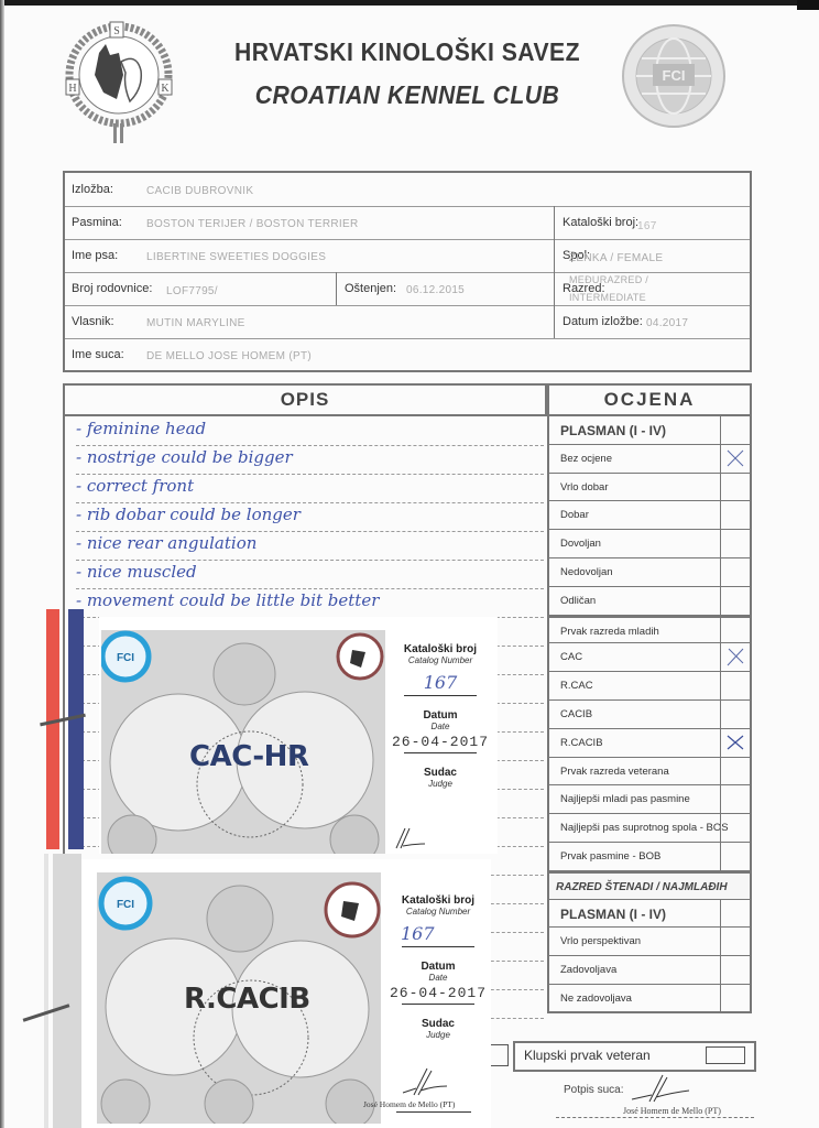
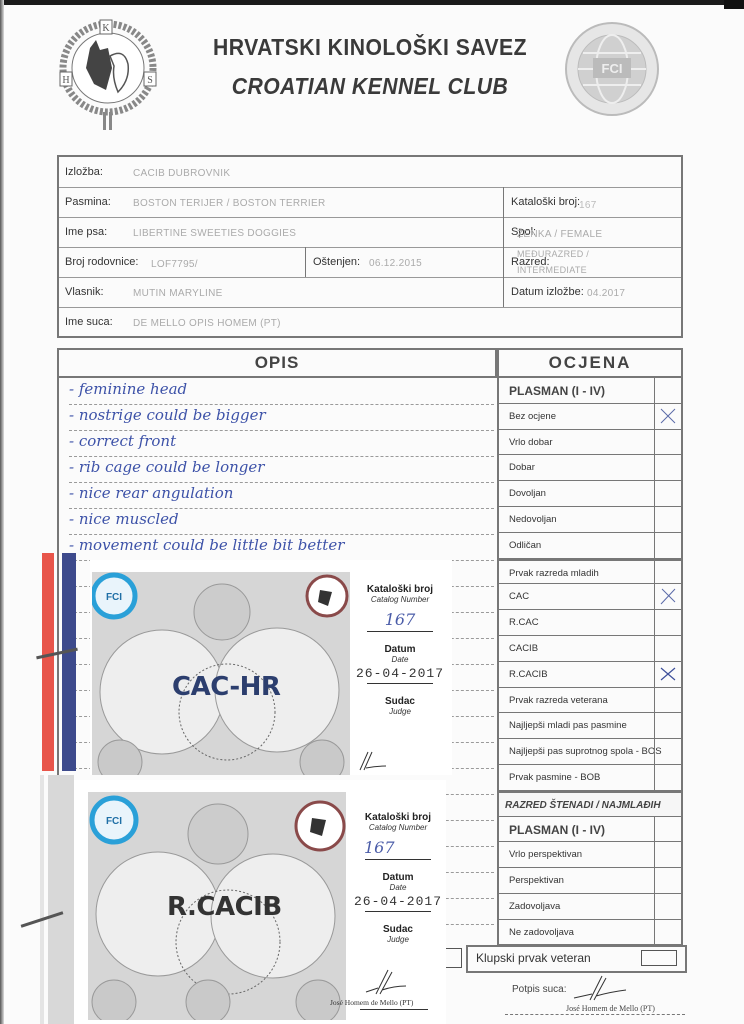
- S
+ K
  H
- K
+ S
  HRVATSKI KINOLOŠKI SAVEZ
  CROATIAN KENNEL CLUB
  FCI
  Izložba:
  CACIB DUBROVNIK
  Pasmina:
  BOSTON TERIJER / BOSTON TERRIER
  Kataloški broj:
  167
  Ime psa:
  LIBERTINE SWEETIES DOGGIES
  Spol:
  ŽENKA / FEMALE
  Broj rodovnice:
  LOF7795/
  Oštenjen:
  06.12.2015
  MEĐURAZRED /
  Razred:
  INTERMEDIATE
  Vlasnik:
  MUTIN MARYLINE
  Datum izložbe:
  04.2017
  Ime suca:
- DE MELLO JOSE HOMEM (PT)
+ DE MELLO OPIS HOMEM (PT)
  OPIS
  OCJENA
  - feminine head
  - nostrige could be bigger
  - correct front
- - rib dobar could be longer
+ - rib cage could be longer
  - nice rear angulation
  - nice muscled
  - movement could be little bit better
  PLASMAN (I - IV)
  Bez ocjene
  Vrlo dobar
  Dobar
  Dovoljan
  Nedovoljan
  Odličan
  Prvak razreda mladih
  CAC
  R.CAC
  CACIB
  R.CACIB
  Prvak razreda veterana
  Najljepši mladi pas pasmine
  Najljepši pas suprotnog spola - BOS
  Prvak pasmine - BOB
  RAZRED ŠTENADI / NAJMLAĐIH
  PLASMAN (I - IV)
  Vrlo perspektivan
+ Perspektivan
  Zadovoljava
  Ne zadovoljava
  Klupski prvak veteran
  Potpis suca:
  José Homem de Mello (PT)
  FCI
  CAC-HR
  Kataloški broj
  Catalog Number
  167
  Datum
  Date
  26-04-2017
  Sudac
  Judge
  FCI
  R.CACIB
  Kataloški broj
  Catalog Number
  167
  Datum
  Date
  26-04-2017
  Sudac
  Judge
  José Homem de Mello (PT)
